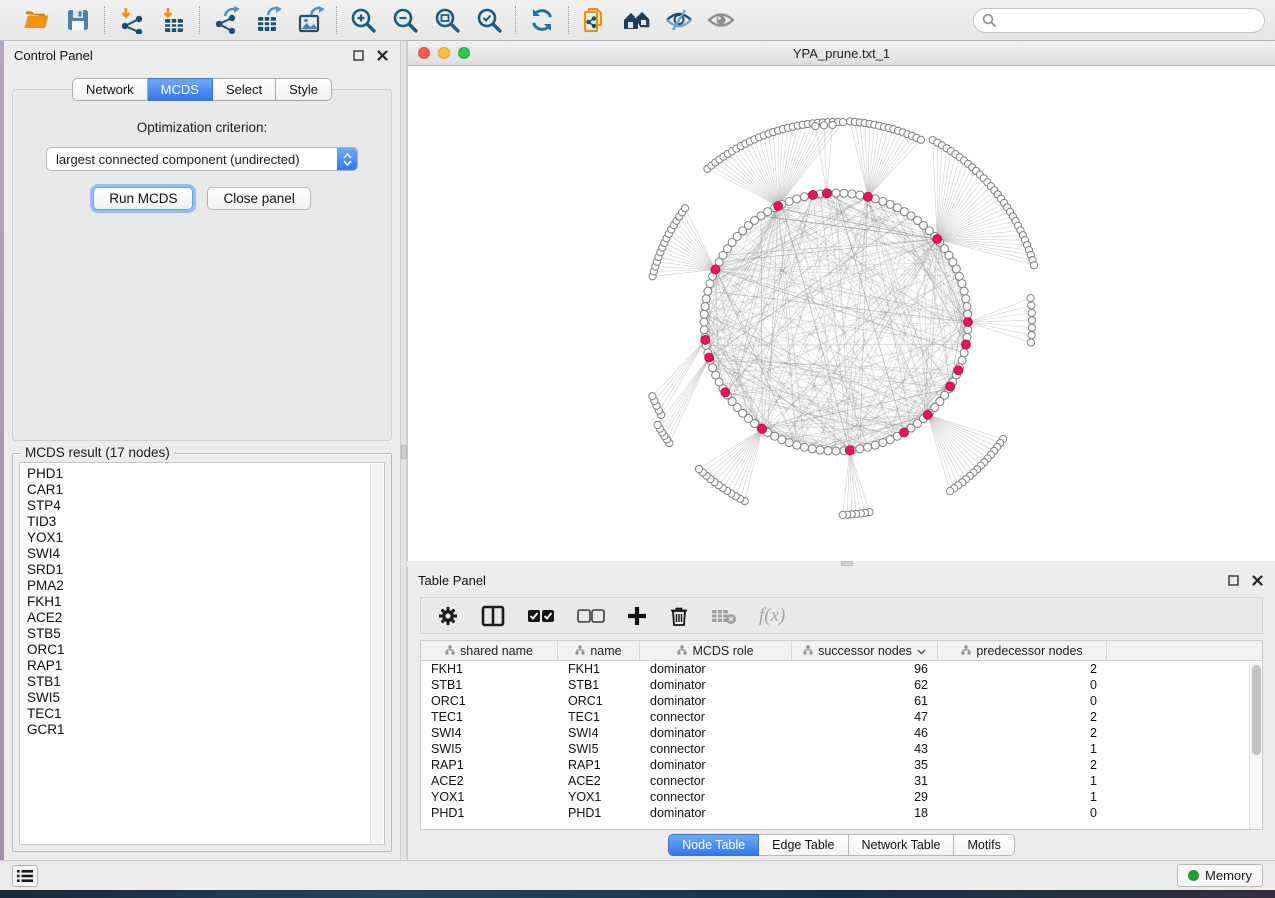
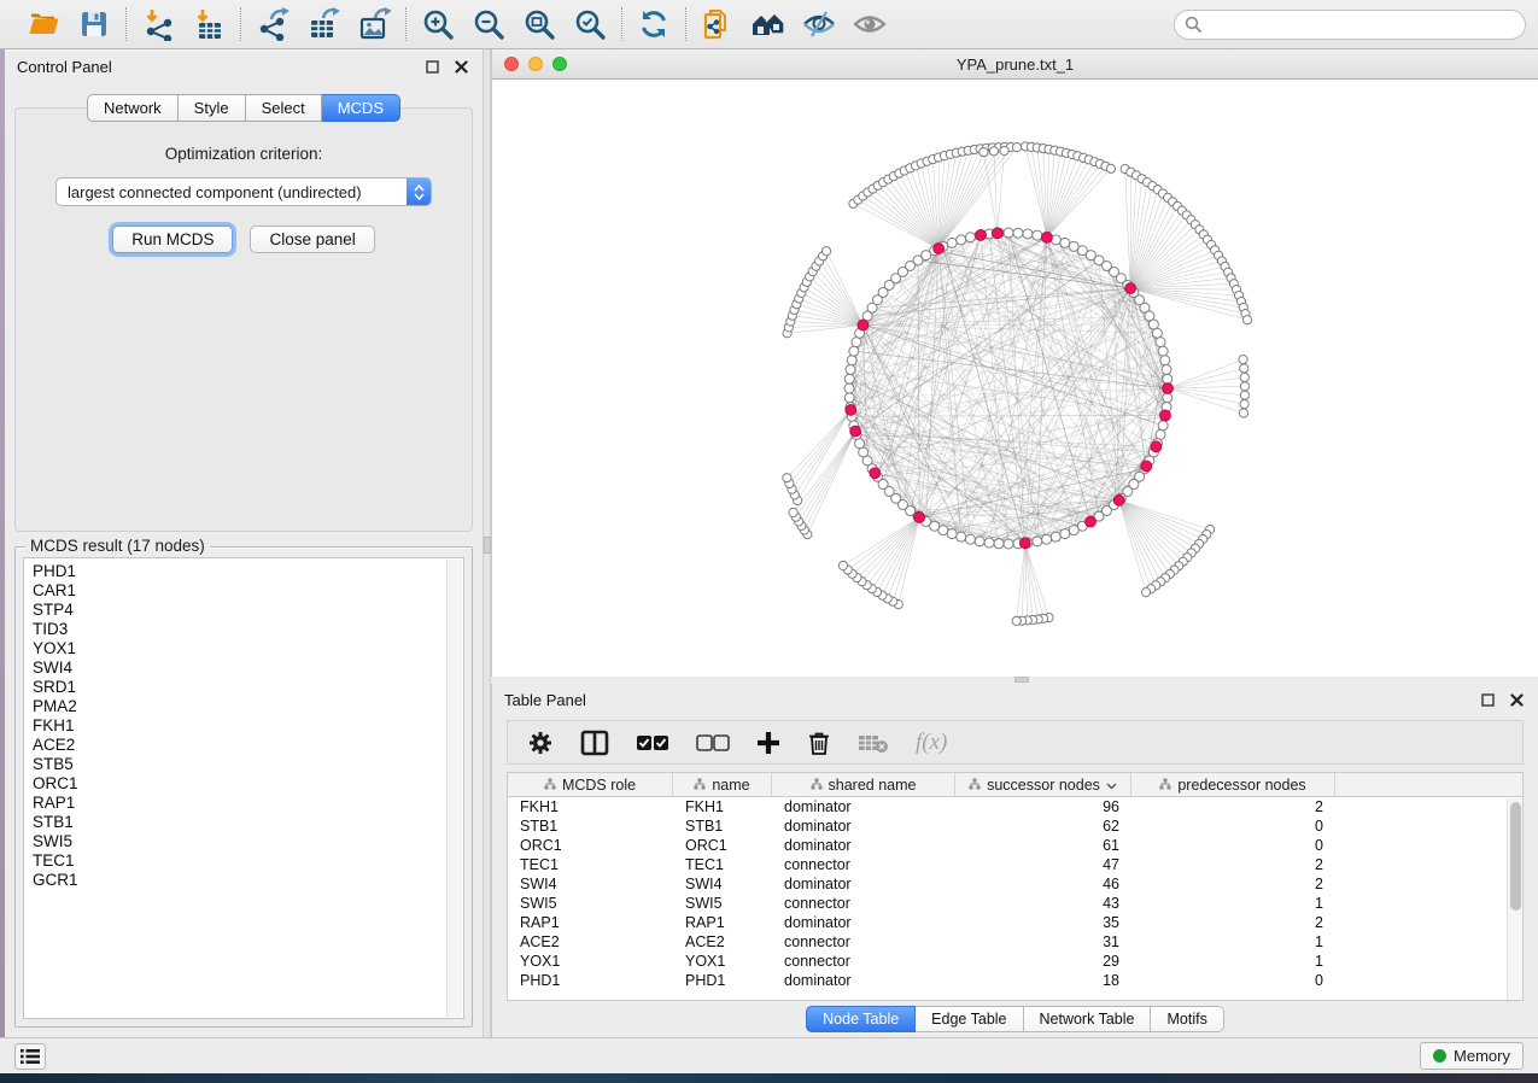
  Control Panel
  Network
- MCDS
+ Style
  Select
- Style
+ MCDS
  Optimization criterion:
  largest connected component (undirected)
  Run MCDS
  Close panel
  MCDS result (17 nodes)
  PHD1
  CAR1
  STP4
  TID3
  YOX1
  SWI4
  SRD1
  PMA2
  FKH1
  ACE2
  STB5
  ORC1
  RAP1
  STB1
  SWI5
  TEC1
  GCR1
  YPA_prune.txt_1
  Table Panel
  f(x)
- shared name
+ MCDS role
  name
- MCDS role
+ shared name
  successor nodes
  predecessor nodes
  FKH1
  FKH1
  dominator
  96
  2
  STB1
  STB1
  dominator
  62
  0
  ORC1
  ORC1
  dominator
  61
  0
  TEC1
  TEC1
  connector
  47
  2
  SWI4
  SWI4
  dominator
  46
  2
  SWI5
  SWI5
  connector
  43
  1
  RAP1
  RAP1
  dominator
  35
  2
  ACE2
  ACE2
  connector
  31
  1
  YOX1
  YOX1
  connector
  29
  1
  PHD1
  PHD1
  dominator
  18
  0
  Node Table
  Edge Table
  Network Table
  Motifs
  Memory
